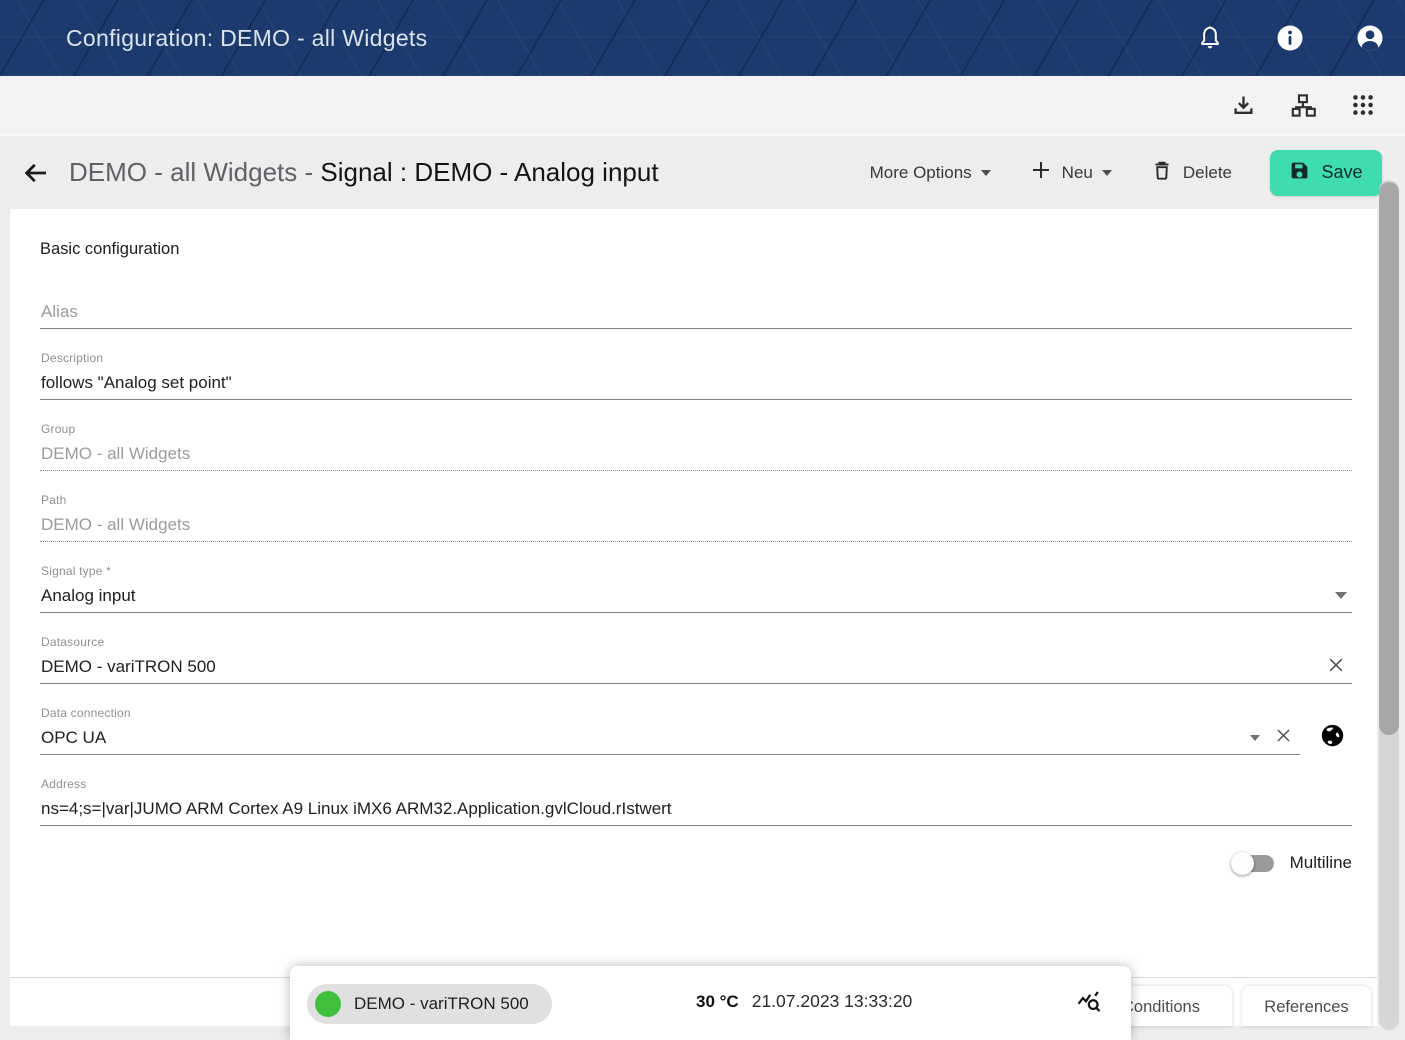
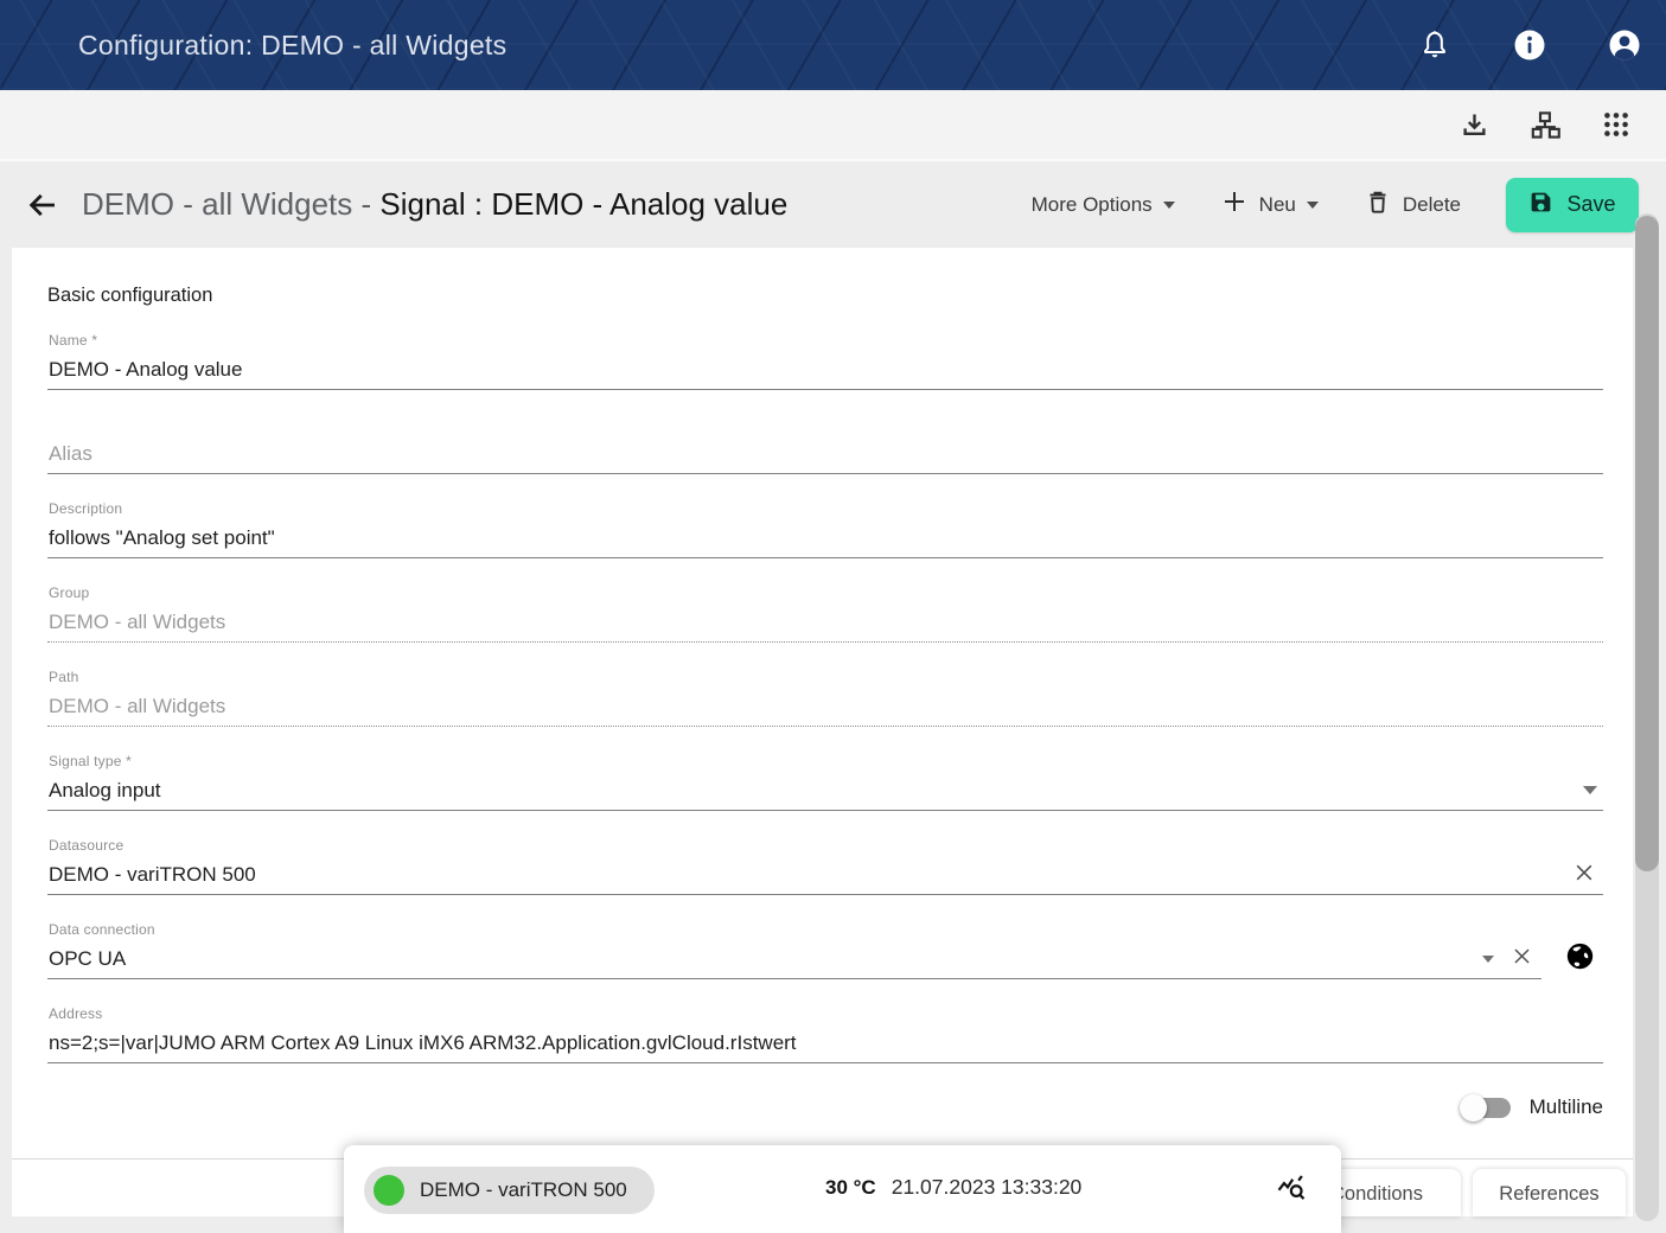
  Configuration: DEMO - all Widgets
- DEMO - all Widgets - Signal : DEMO - Analog input
+ DEMO - all Widgets - Signal : DEMO - Analog value
  More Options
  Neu
  Delete
  Save
  Basic configuration
+ Name *
+ DEMO - Analog value
  Alias
  Description
  follows "Analog set point"
  Group
  DEMO - all Widgets
  Path
  DEMO - all Widgets
  Signal type *
  Analog input
  Datasource
  DEMO - variTRON 500
  Data connection
  OPC UA
  Address
- ns=4;s=|var|JUMO ARM Cortex A9 Linux iMX6 ARM32.Application.gvlCloud.rIstwert
+ ns=2;s=|var|JUMO ARM Cortex A9 Linux iMX6 ARM32.Application.gvlCloud.rIstwert
  Multiline
  onditions
  References
  DEMO - variTRON 500
  30 °C
  21.07.2023 13:33:20
